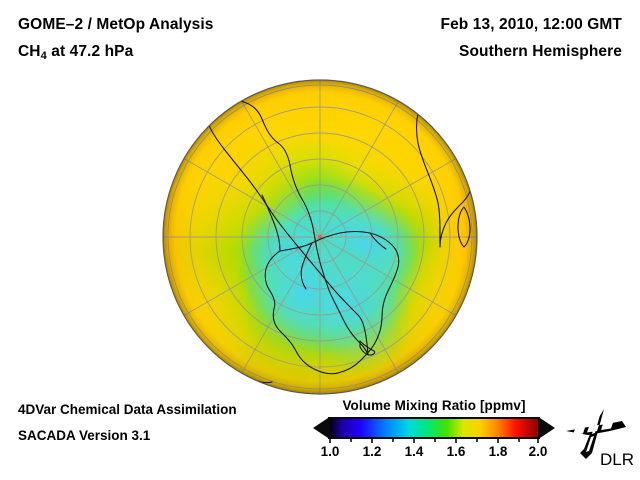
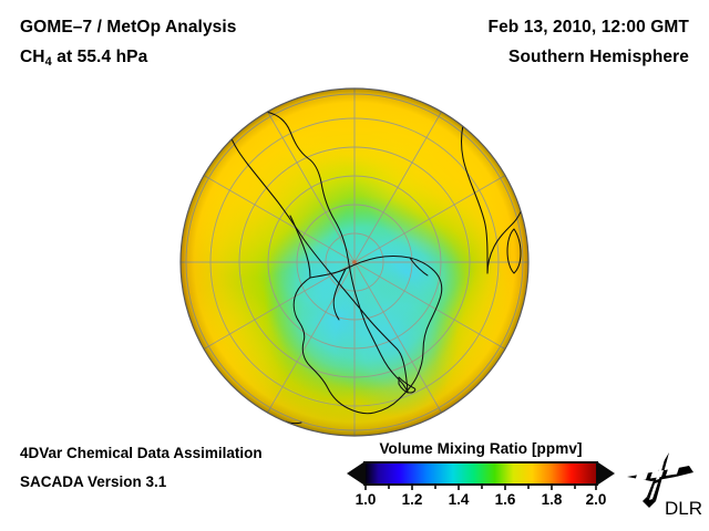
- GOME–2 / MetOp Analysis
+ GOME–7 / MetOp Analysis
- CH4 at 47.2 hPa
+ CH4 at 55.4 hPa
  Feb 13, 2010, 12:00 GMT
  Southern Hemisphere
  4DVar Chemical Data Assimilation
  SACADA Version 3.1
  Volume Mixing Ratio [ppmv]
  1.0
  1.2
  1.4
  1.6
  1.8
  2.0
  DLR
